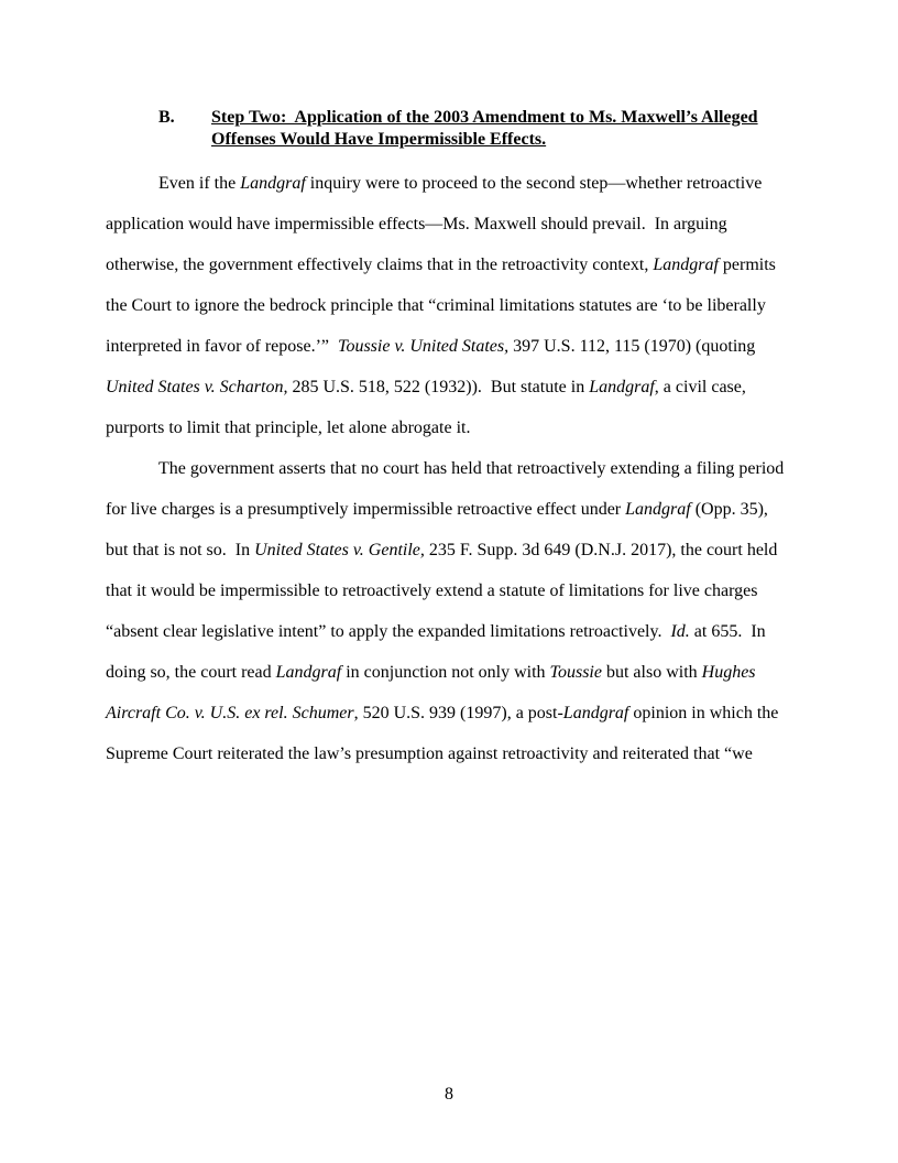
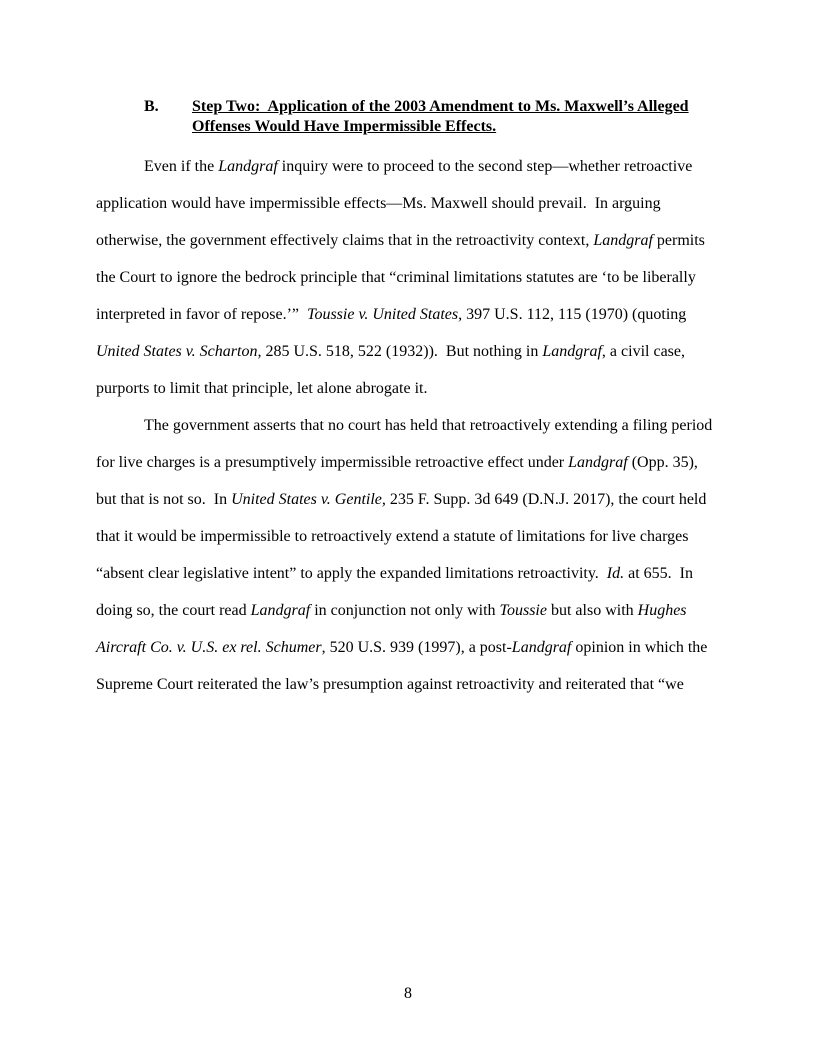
  B.
  Step Two: Application of the 2003 Amendment to Ms. Maxwell’s Alleged
  Offenses Would Have Impermissible Effects.
- Even if the Landgraf inquiry were to proceed to the second step—whether retroactive application would have impermissible effects—Ms. Maxwell should prevail. In arguing otherwise, the government effectively claims that in the retroactivity context, Landgraf permits the Court to ignore the bedrock principle that “criminal limitations statutes are ‘to be liberally interpreted in favor of repose.’” Toussie v. United States, 397 U.S. 112, 115 (1970) (quoting United States v. Scharton, 285 U.S. 518, 522 (1932)). But statute in Landgraf, a civil case, purports to limit that principle, let alone abrogate it.
+ Even if the Landgraf inquiry were to proceed to the second step—whether retroactive application would have impermissible effects—Ms. Maxwell should prevail. In arguing otherwise, the government effectively claims that in the retroactivity context, Landgraf permits the Court to ignore the bedrock principle that “criminal limitations statutes are ‘to be liberally interpreted in favor of repose.’” Toussie v. United States, 397 U.S. 112, 115 (1970) (quoting United States v. Scharton, 285 U.S. 518, 522 (1932)). But nothing in Landgraf, a civil case, purports to limit that principle, let alone abrogate it.
- The government asserts that no court has held that retroactively extending a filing period for live charges is a presumptively impermissible retroactive effect under Landgraf (Opp. 35), but that is not so. In United States v. Gentile, 235 F. Supp. 3d 649 (D.N.J. 2017), the court held that it would be impermissible to retroactively extend a statute of limitations for live charges “absent clear legislative intent” to apply the expanded limitations retroactively. Id. at 655. In doing so, the court read Landgraf in conjunction not only with Toussie but also with Hughes Aircraft Co. v. U.S. ex rel. Schumer, 520 U.S. 939 (1997), a post-Landgraf opinion in which the Supreme Court reiterated the law’s presumption against retroactivity and reiterated that “we
+ The government asserts that no court has held that retroactively extending a filing period for live charges is a presumptively impermissible retroactive effect under Landgraf (Opp. 35), but that is not so. In United States v. Gentile, 235 F. Supp. 3d 649 (D.N.J. 2017), the court held that it would be impermissible to retroactively extend a statute of limitations for live charges “absent clear legislative intent” to apply the expanded limitations retroactivity. Id. at 655. In doing so, the court read Landgraf in conjunction not only with Toussie but also with Hughes Aircraft Co. v. U.S. ex rel. Schumer, 520 U.S. 939 (1997), a post-Landgraf opinion in which the Supreme Court reiterated the law’s presumption against retroactivity and reiterated that “we
  8
